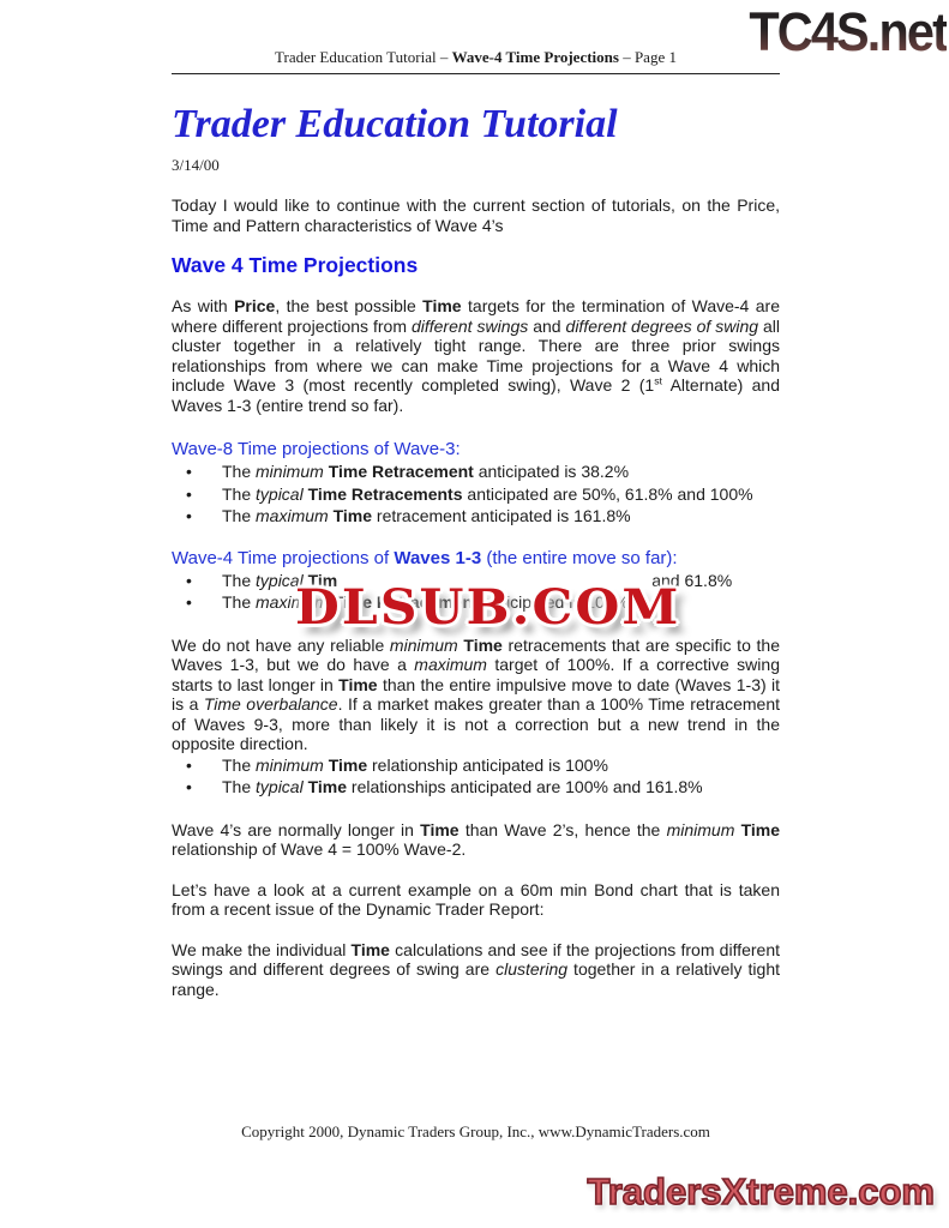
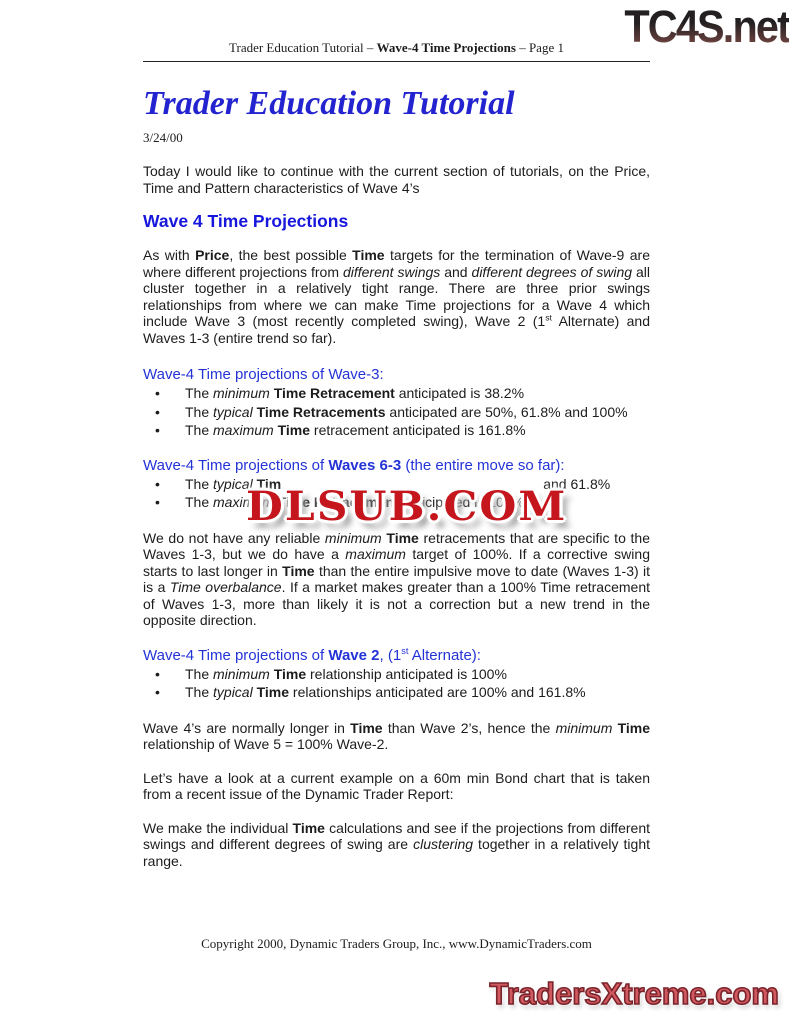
  Trader Education Tutorial – Wave-4 Time Projections – Page 1
  TC4S.net
  Trader Education Tutorial
- 3/14/00
+ 3/24/00
  Today I would like to continue with the current section of tutorials, on the Price, Time and Pattern characteristics of Wave 4’s
  Wave 4 Time Projections
- As with Price, the best possible Time targets for the termination of Wave-4 are where different projections from different swings and different degrees of swing all cluster together in a relatively tight range. There are three prior swings relationships from where we can make Time projections for a Wave 4 which include Wave 3 (most recently completed swing), Wave 2 (1st Alternate) and Waves 1-3 (entire trend so far).
+ As with Price, the best possible Time targets for the termination of Wave-9 are where different projections from different swings and different degrees of swing all cluster together in a relatively tight range. There are three prior swings relationships from where we can make Time projections for a Wave 4 which include Wave 3 (most recently completed swing), Wave 2 (1st Alternate) and Waves 1-3 (entire trend so far).
- Wave-8 Time projections of Wave-3:
+ Wave-4 Time projections of Wave-3:
  The minimum Time Retracement anticipated is 38.2%
  The typical Time Retracements anticipated are 50%, 61.8% and 100%
  The maximum Time retracement anticipated is 161.8%
- Wave-4 Time projections of Waves 1-3 (the entire move so far):
+ Wave-4 Time projections of Waves 6-3 (the entire move so far):
  The typical Tim and 61.8%
  The maximum Time Retracement anticipated is 100%
- We do not have any reliable minimum Time retracements that are specific to the Waves 1-3, but we do have a maximum target of 100%. If a corrective swing starts to last longer in Time than the entire impulsive move to date (Waves 1-3) it is a Time overbalance. If a market makes greater than a 100% Time retracement of Waves 9-3, more than likely it is not a correction but a new trend in the opposite direction.
+ We do not have any reliable minimum Time retracements that are specific to the Waves 1-3, but we do have a maximum target of 100%. If a corrective swing starts to last longer in Time than the entire impulsive move to date (Waves 1-3) it is a Time overbalance. If a market makes greater than a 100% Time retracement of Waves 1-3, more than likely it is not a correction but a new trend in the opposite direction.
+ Wave-4 Time projections of Wave 2, (1st Alternate):
  The minimum Time relationship anticipated is 100%
  The typical Time relationships anticipated are 100% and 161.8%
- Wave 4’s are normally longer in Time than Wave 2’s, hence the minimum Time relationship of Wave 4 = 100% Wave-2.
+ Wave 4’s are normally longer in Time than Wave 2’s, hence the minimum Time relationship of Wave 5 = 100% Wave-2.
  Let’s have a look at a current example on a 60m min Bond chart that is taken from a recent issue of the Dynamic Trader Report:
  We make the individual Time calculations and see if the projections from different swings and different degrees of swing are clustering together in a relatively tight range.
  DLSUB.COM
  Copyright 2000, Dynamic Traders Group, Inc., www.DynamicTraders.com
  TradersXtreme.com
